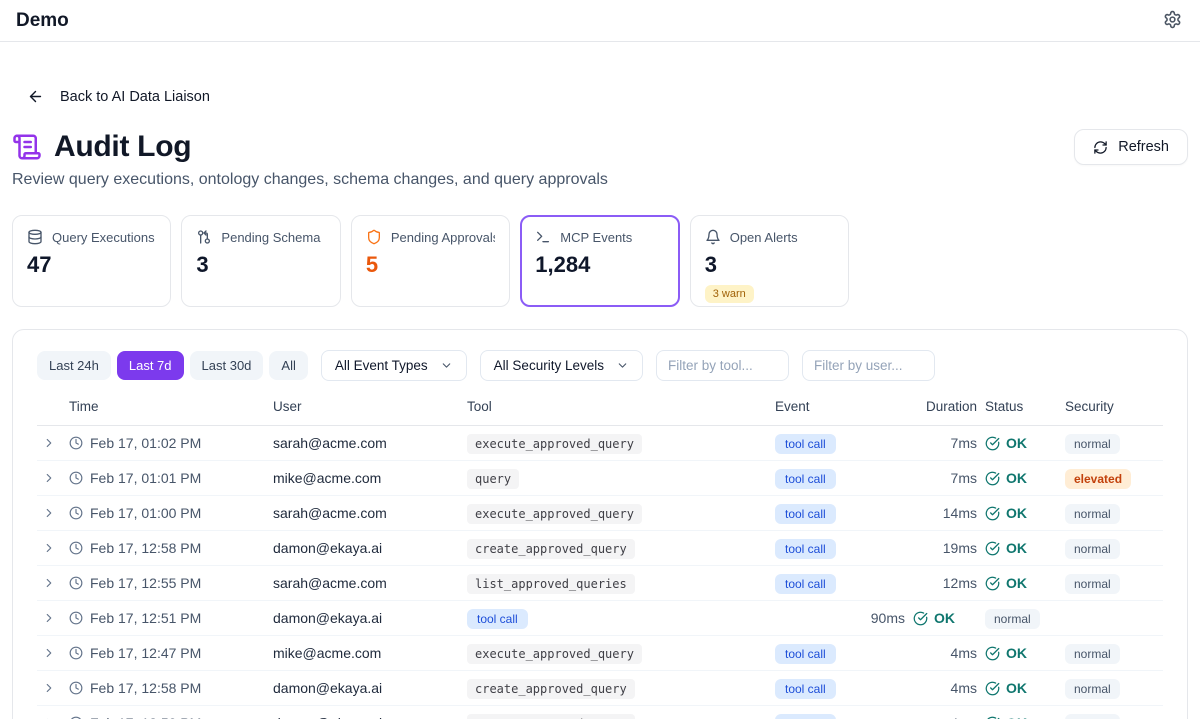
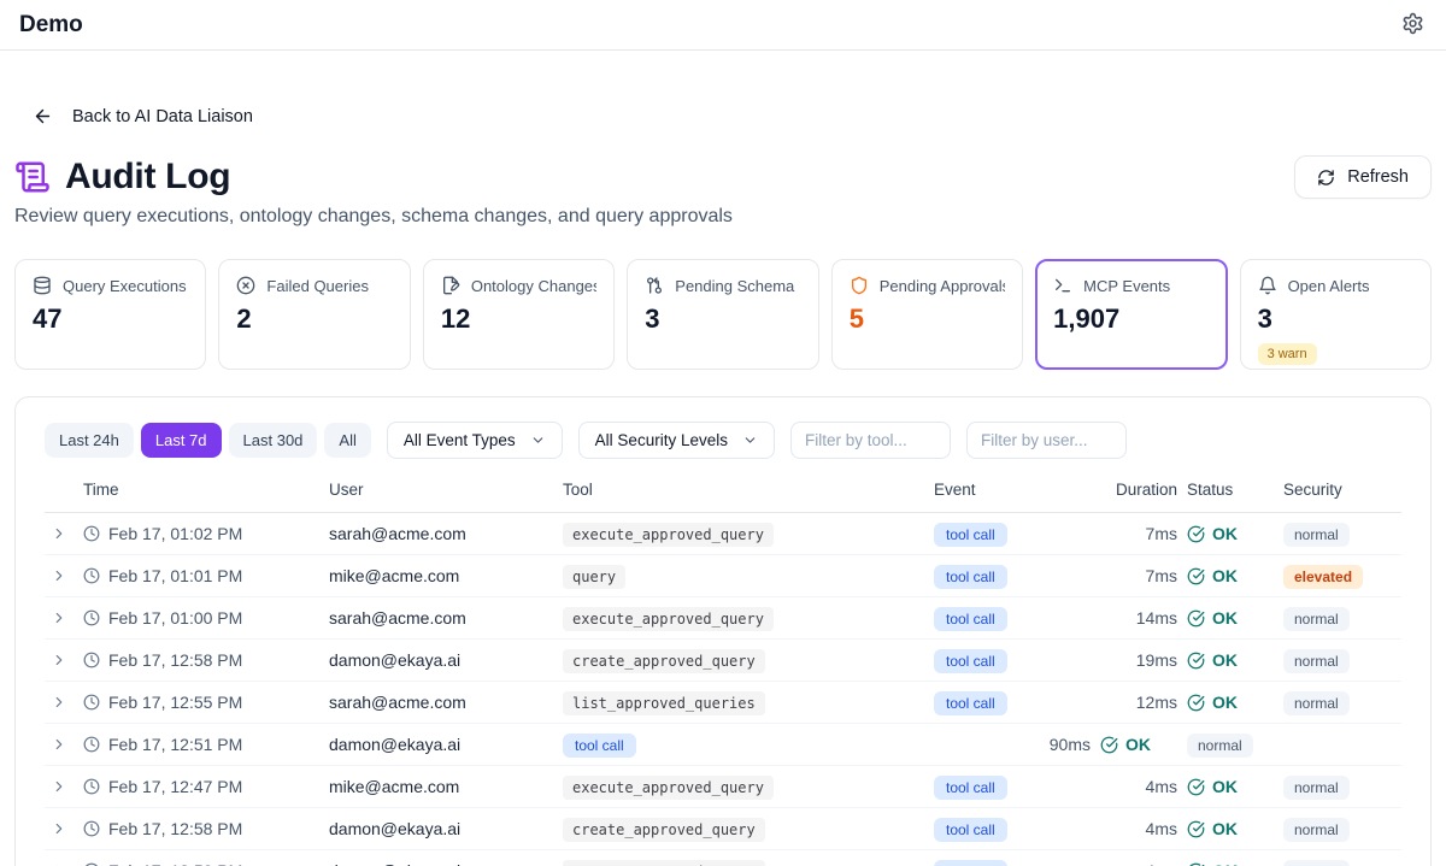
  Demo
  Back to AI Data Liaison
  Audit Log
  Refresh
  Review query executions, ontology changes, schema changes, and query approvals
  Query Executions
  47
+ Failed Queries
+ 2
+ Ontology Changes
+ 12
  Pending Schema
  3
  Pending Approval
  5
  MCP Events
- 1,284
+ 1,907
  Open Alerts
  3
  3 warn
  Last 24h
  Last 7d
  Last 30d
  All
  All Event Types
  All Security Levels
  Filter by tool...
  Filter by user...
  Time
  User
  Tool
  Event
  Duration
  Status
  Security
  Feb 17, 01:02 PM
  sarah@acme.com
  execute_approved_query
  tool call
  7ms
  OK
  normal
  Feb 17, 01:01 PM
  mike@acme.com
  query
  tool call
  7ms
  OK
  elevated
  Feb 17, 01:00 PM
  sarah@acme.com
  execute_approved_query
  tool call
  14ms
  OK
  normal
  Feb 17, 12:58 PM
  damon@ekaya.ai
  create_approved_query
  tool call
  19ms
  OK
  normal
  Feb 17, 12:55 PM
  sarah@acme.com
  list_approved_queries
  tool call
  12ms
  OK
  normal
  Feb 17, 12:51 PM
  damon@ekaya.ai
  tool call
  90ms
  OK
  normal
  Feb 17, 12:47 PM
  mike@acme.com
  execute_approved_query
  tool call
  4ms
  OK
  normal
  Feb 17, 12:58 PM
  damon@ekaya.ai
  create_approved_query
  tool call
  4ms
  OK
  normal
